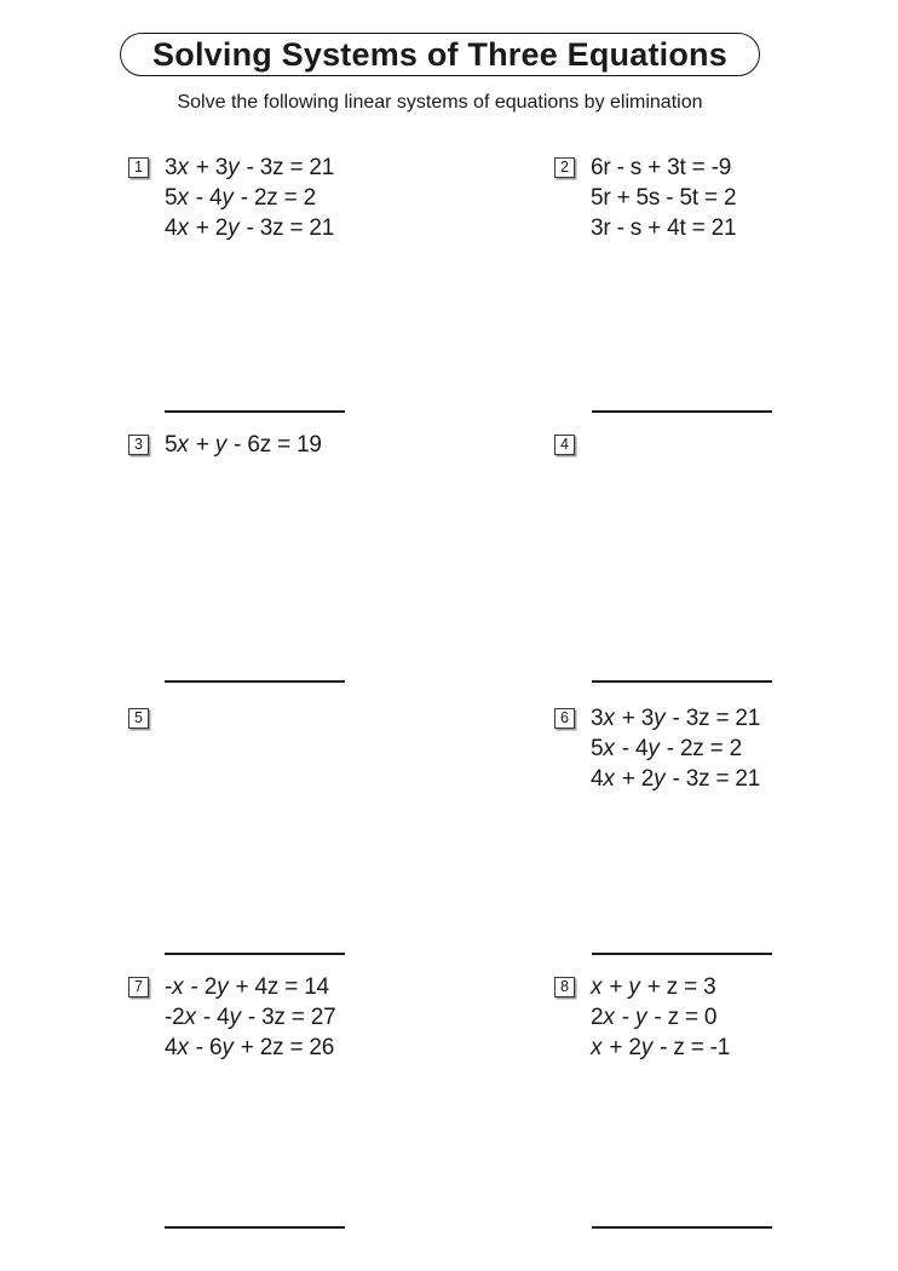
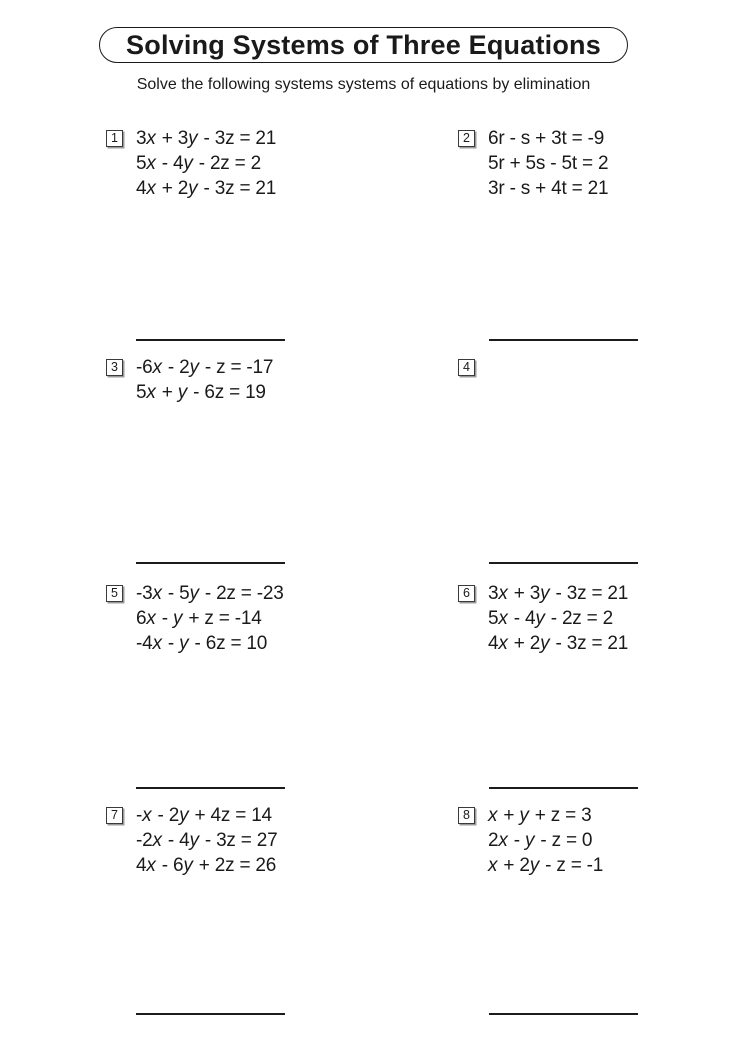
  Solving Systems of Three Equations
- Solve the following linear systems of equations by elimination
+ Solve the following systems systems of equations by elimination
  1
  3x + 3y - 3z = 21
  5x - 4y - 2z = 2
  4x + 2y - 3z = 21
  2
  6r - s + 3t = -9
  5r + 5s - 5t = 2
  3r - s + 4t = 21
  3
+ -6x - 2y - z = -17
  5x + y - 6z = 19
  4
  5
+ -3x - 5y - 2z = -23
+ 6x - y + z = -14
+ -4x - y - 6z = 10
  6
  3x + 3y - 3z = 21
  5x - 4y - 2z = 2
  4x + 2y - 3z = 21
  7
  -x - 2y + 4z = 14
  -2x - 4y - 3z = 27
  4x - 6y + 2z = 26
  8
  x + y + z = 3
  2x - y - z = 0
  x + 2y - z = -1
